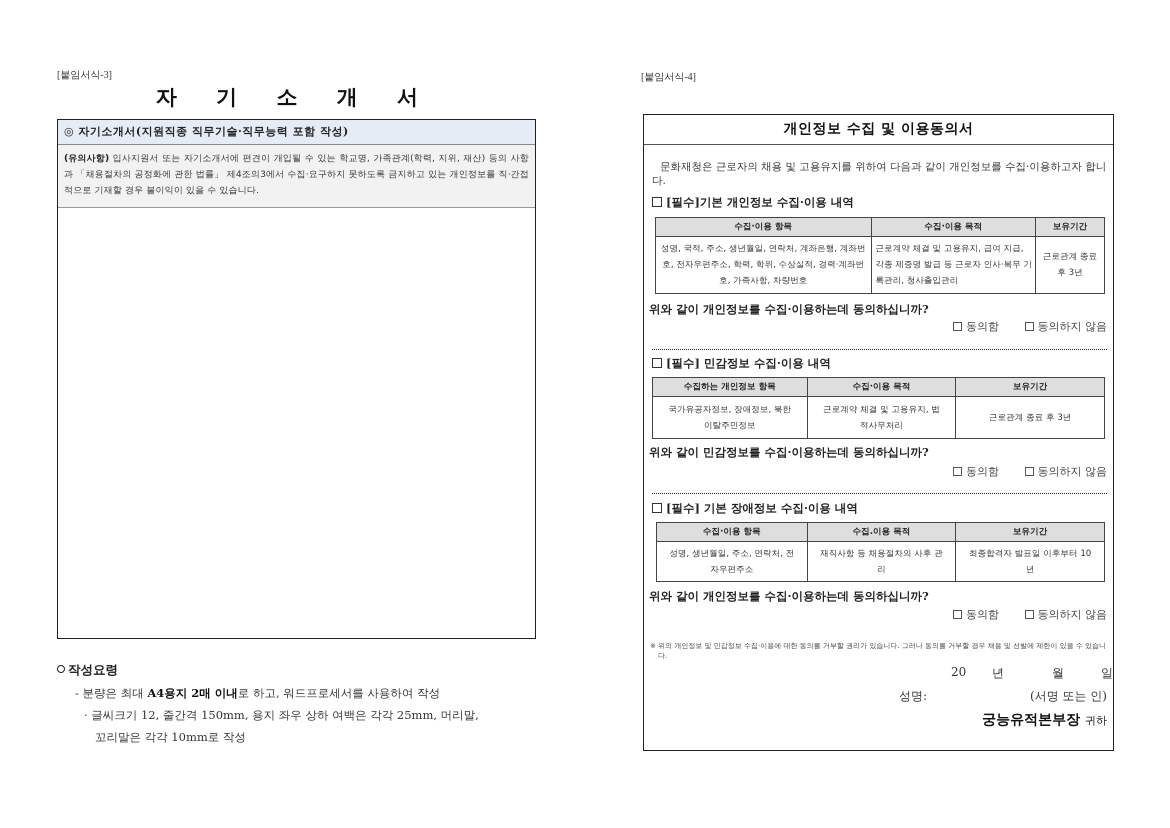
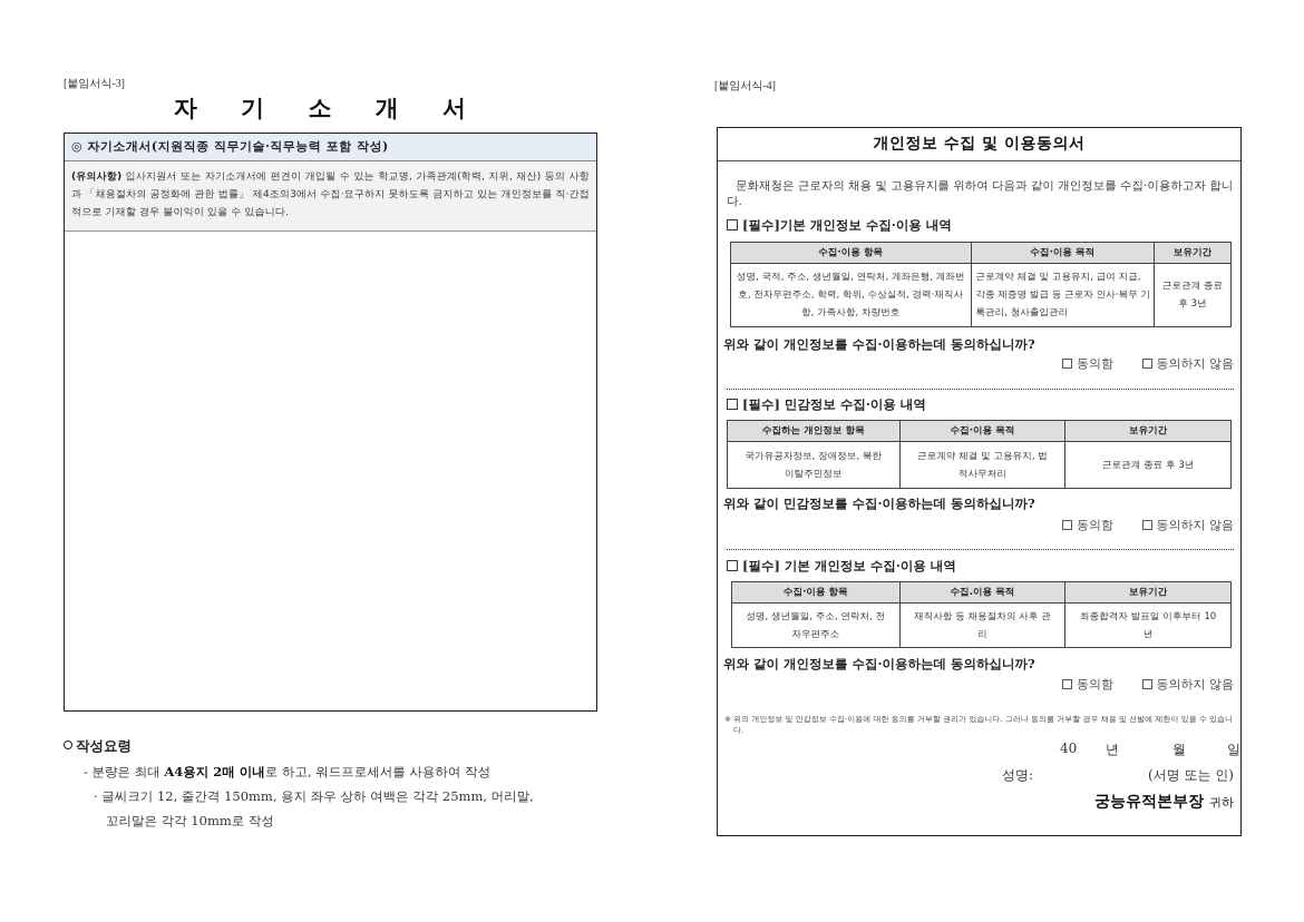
  [붙임서식-3]
  자 기 소 개 서
  ◎ 자기소개서(지원직종 직무기술·직무능력 포함 작성)
  (유의사항) 입사지원서 또는 자기소개서에 편견이 개입될 수 있는 학교명, 가족관계(학력, 지위, 재산) 등의 사항과 「채용절차의 공정화에 관한 법률」 제4조의3에서 수집·요구하지 못하도록 금지하고 있는 개인정보를 직·간접적으로 기재할 경우 불이익이 있을 수 있습니다.
  작성요령
  - 분량은 최대 A4용지 2매 이내로 하고, 워드프로세서를 사용하여 작성
  · 글씨크기 12, 줄간격 150mm, 용지 좌우 상하 여백은 각각 25mm, 머리말,
  꼬리말은 각각 10mm로 작성
  [붙임서식-4]
  개인정보 수집 및 이용동의서
  문화재청은 근로자의 채용 및 고용유지를 위하여 다음과 같이 개인정보를 수집·이용하고자 합니다.
  [필수]기본 개인정보 수집·이용 내역
  수집·이용 항목	수집·이용 목적	보유기간
- 성명, 국적, 주소, 생년월일, 연락처, 계좌은행, 계좌번호, 전자우편주소, 학력, 학위, 수상실적, 경력·계좌번호, 가족사항, 차량번호	근로계약 체결 및 고용유지, 급여 지급, 각종 제증명 발급 등 근로자 인사·복무 기록관리, 청사출입관리	근로관계 종료 후 3년
+ 성명, 국적, 주소, 생년월일, 연락처, 계좌은행, 계좌번호, 전자우편주소, 학력, 학위, 수상실적, 경력·재직사항, 가족사항, 차량번호	근로계약 체결 및 고용유지, 급여 지급, 각종 제증명 발급 등 근로자 인사·복무 기록관리, 청사출입관리	근로관계 종료 후 3년
  위와 같이 개인정보를 수집·이용하는데 동의하십니까?
  동의함 동의하지 않음
  [필수] 민감정보 수집·이용 내역
  수집하는 개인정보 항목	수집·이용 목적	보유기간
  국가유공자정보, 장애정보, 북한이탈주민정보	근로계약 체결 및 고용유지, 법적사무처리	근로관계 종료 후 3년
  위와 같이 민감정보를 수집·이용하는데 동의하십니까?
  동의함 동의하지 않음
- [필수] 기본 장애정보 수집·이용 내역
+ [필수] 기본 개인정보 수집·이용 내역
  수집·이용 항목	수집.이용 목적	보유기간
  성명, 생년월일, 주소, 연락처, 전자우편주소	재직사항 등 채용절차의 사후 관리	최종합격자 발표일 이후부터 10년
  위와 같이 개인정보를 수집·이용하는데 동의하십니까?
  동의함 동의하지 않음
  ※ 위의 개인정보 및 민감정보 수집·이용에 대한 동의를 거부할 권리가 있습니다. 그러나 동의를 거부할 경우 채용 및 선발에 제한이 있을 수 있습니다.
- 20
+ 40
  년
  월
  일
  성명:
  (서명 또는 인)
  궁능유적본부장 귀하
